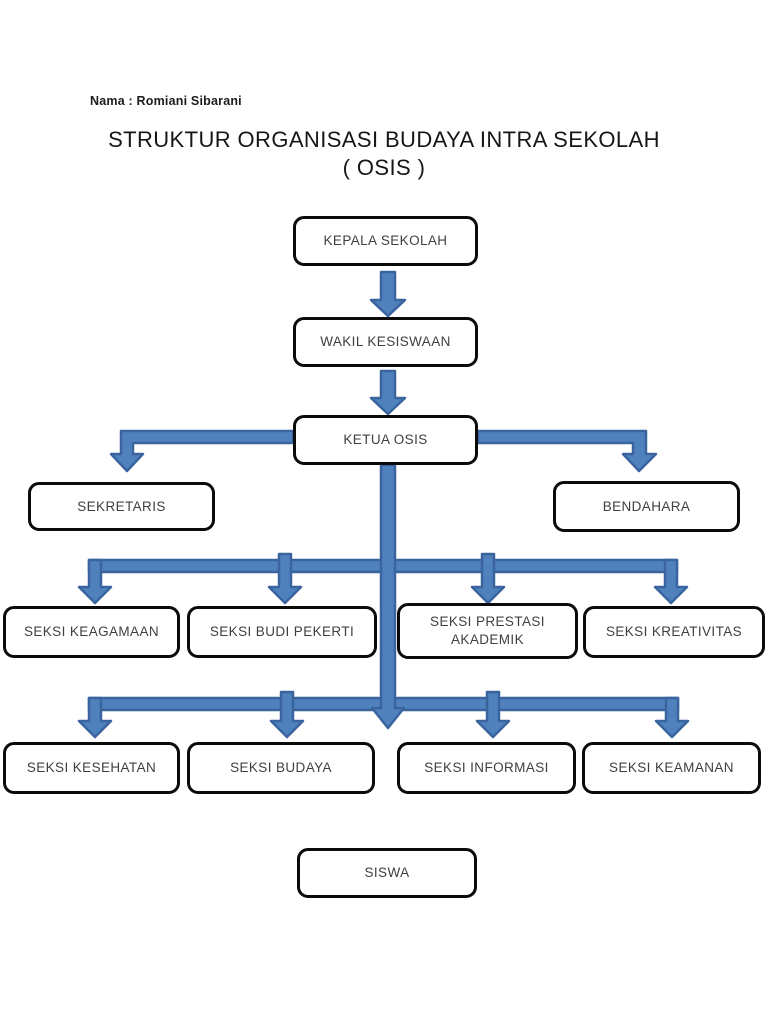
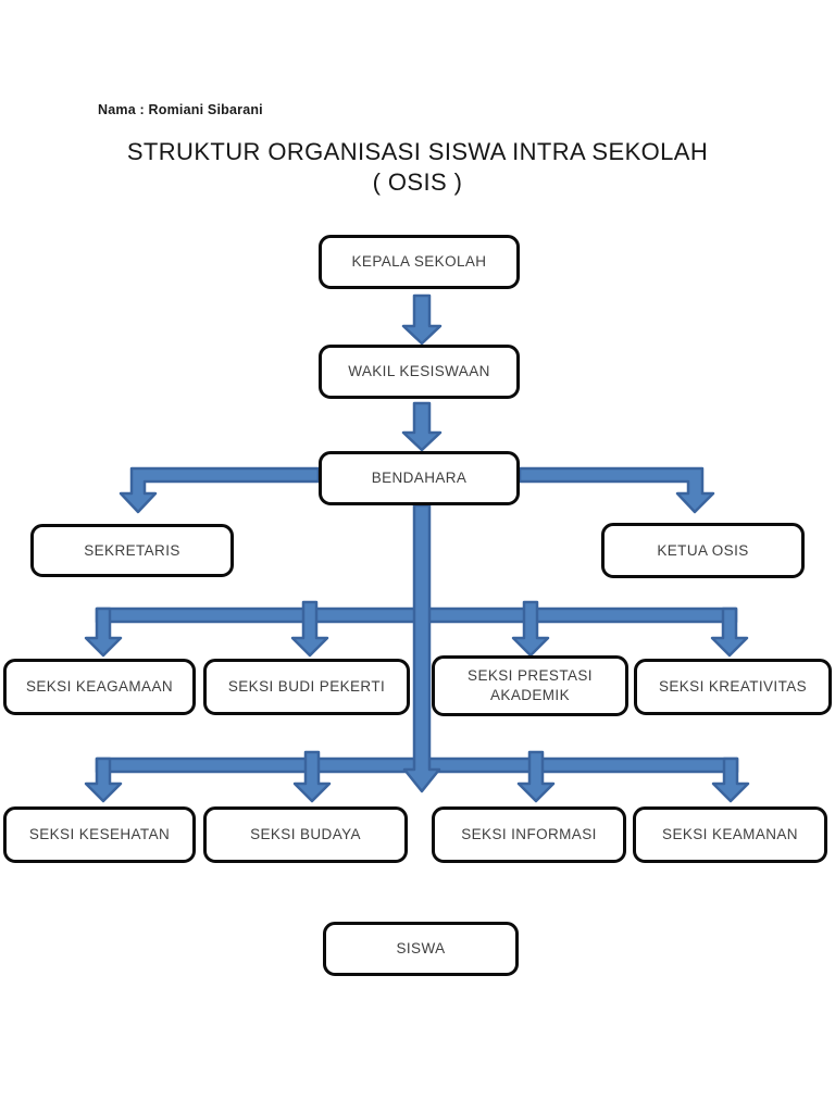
  Nama : Romiani Sibarani
- STRUKTUR ORGANISASI BUDAYA INTRA SEKOLAH
+ STRUKTUR ORGANISASI SISWA INTRA SEKOLAH
  ( OSIS )
  KEPALA SEKOLAH
  WAKIL KESISWAAN
- KETUA OSIS
+ BENDAHARA
  SEKRETARIS
- BENDAHARA
+ KETUA OSIS
  SEKSI KEAGAMAAN
  SEKSI BUDI PEKERTI
  SEKSI PRESTASI AKADEMIK
  SEKSI KREATIVITAS
  SEKSI KESEHATAN
  SEKSI BUDAYA
  SEKSI INFORMASI
  SEKSI KEAMANAN
  SISWA
